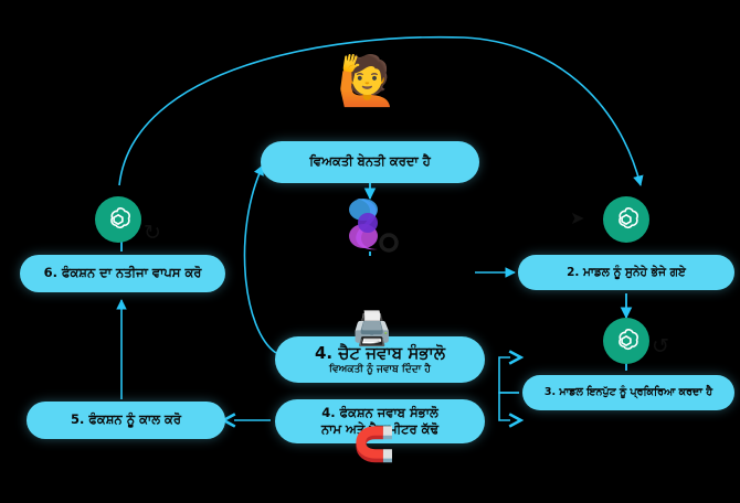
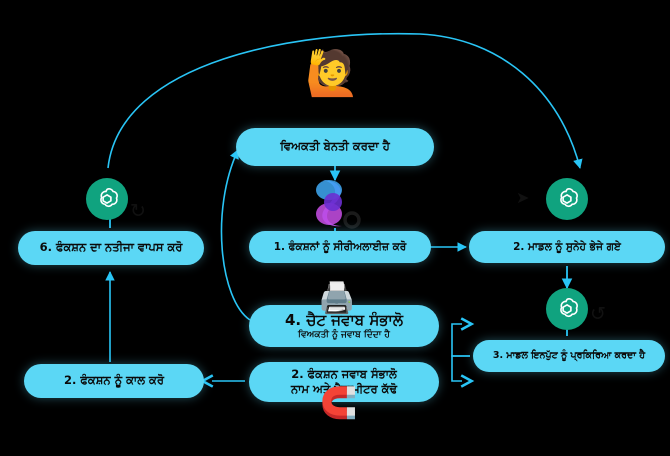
  🙋
  🖨️
  🧲
  ਵਿਅਕਤੀ ਬੇਨਤੀ ਕਰਦਾ ਹੈ
+ 1. ਫੰਕਸ਼ਨਾਂ ਨੂੰ ਸੀਰੀਅਲਾਈਜ਼ ਕਰੋ
  2. ਮਾਡਲ ਨੂੰ ਸੁਨੇਹੇ ਭੇਜੇ ਗਏ
  3. ਮਾਡਲ ਇਨਪੁੱਟ ਨੂੰ ਪ੍ਰਕਿਰਿਆ ਕਰਦਾ ਹੈ
  4. ਚੈਟ ਜਵਾਬ ਸੰਭਾਲੋ
  ਵਿਅਕਤੀ ਨੂੰ ਜਵਾਬ ਦਿੰਦਾ ਹੈ
- 4. ਫੰਕਸ਼ਨ ਜਵਾਬ ਸੰਭਾਲੋ
+ 2. ਫੰਕਸ਼ਨ ਜਵਾਬ ਸੰਭਾਲੋ
  ਨਾਮ ਅਤੇ ਪੈਰਾਮੀਟਰ ਕੱਢੋ
- 5. ਫੰਕਸ਼ਨ ਨੂੰ ਕਾਲ ਕਰੋ
+ 2. ਫੰਕਸ਼ਨ ਨੂੰ ਕਾਲ ਕਰੋ
  6. ਫੰਕਸ਼ਨ ਦਾ ਨਤੀਜਾ ਵਾਪਸ ਕਰੋ
